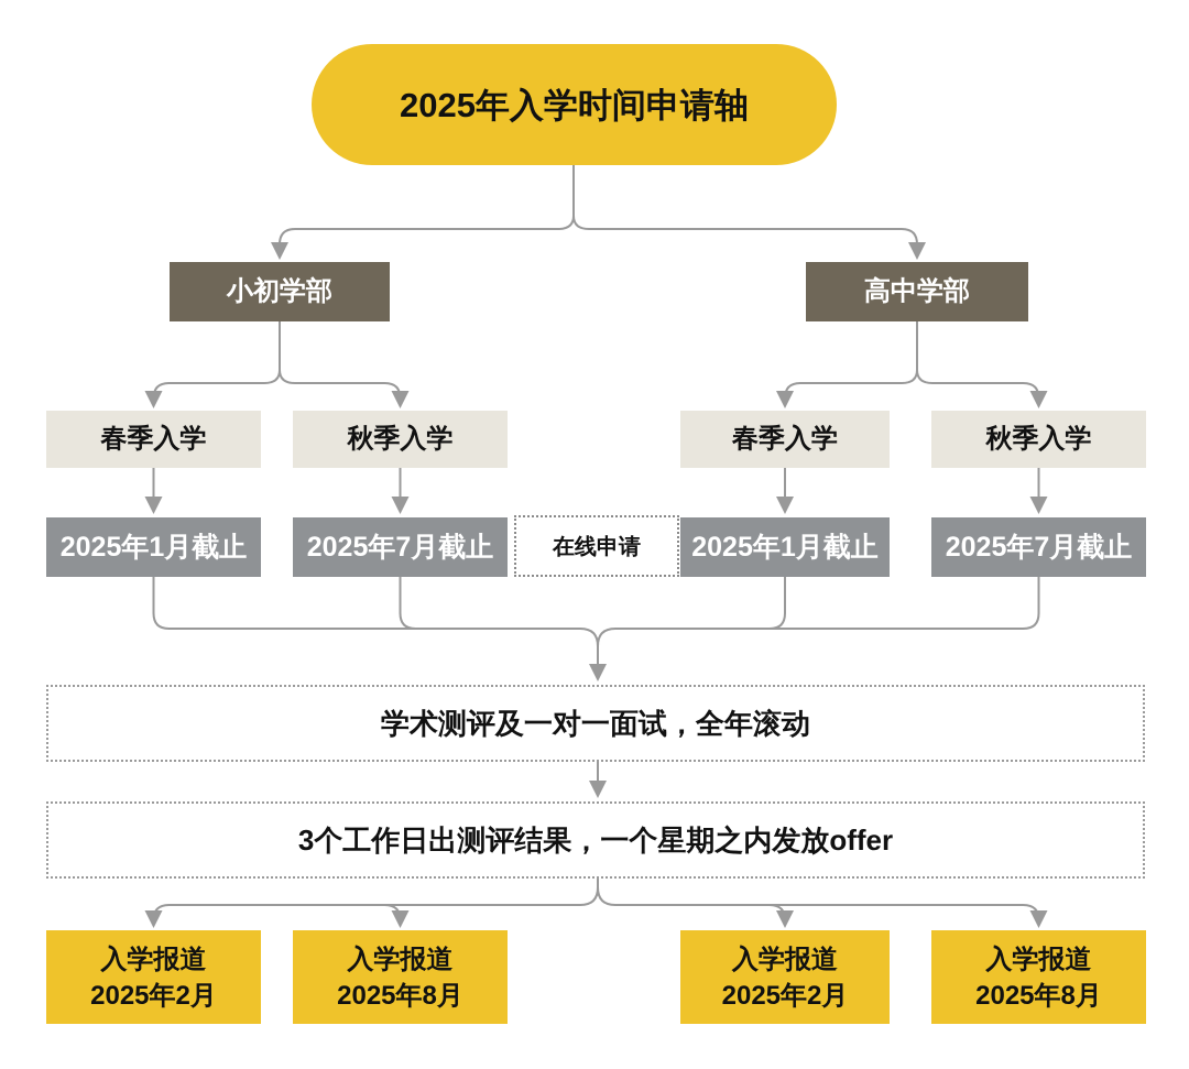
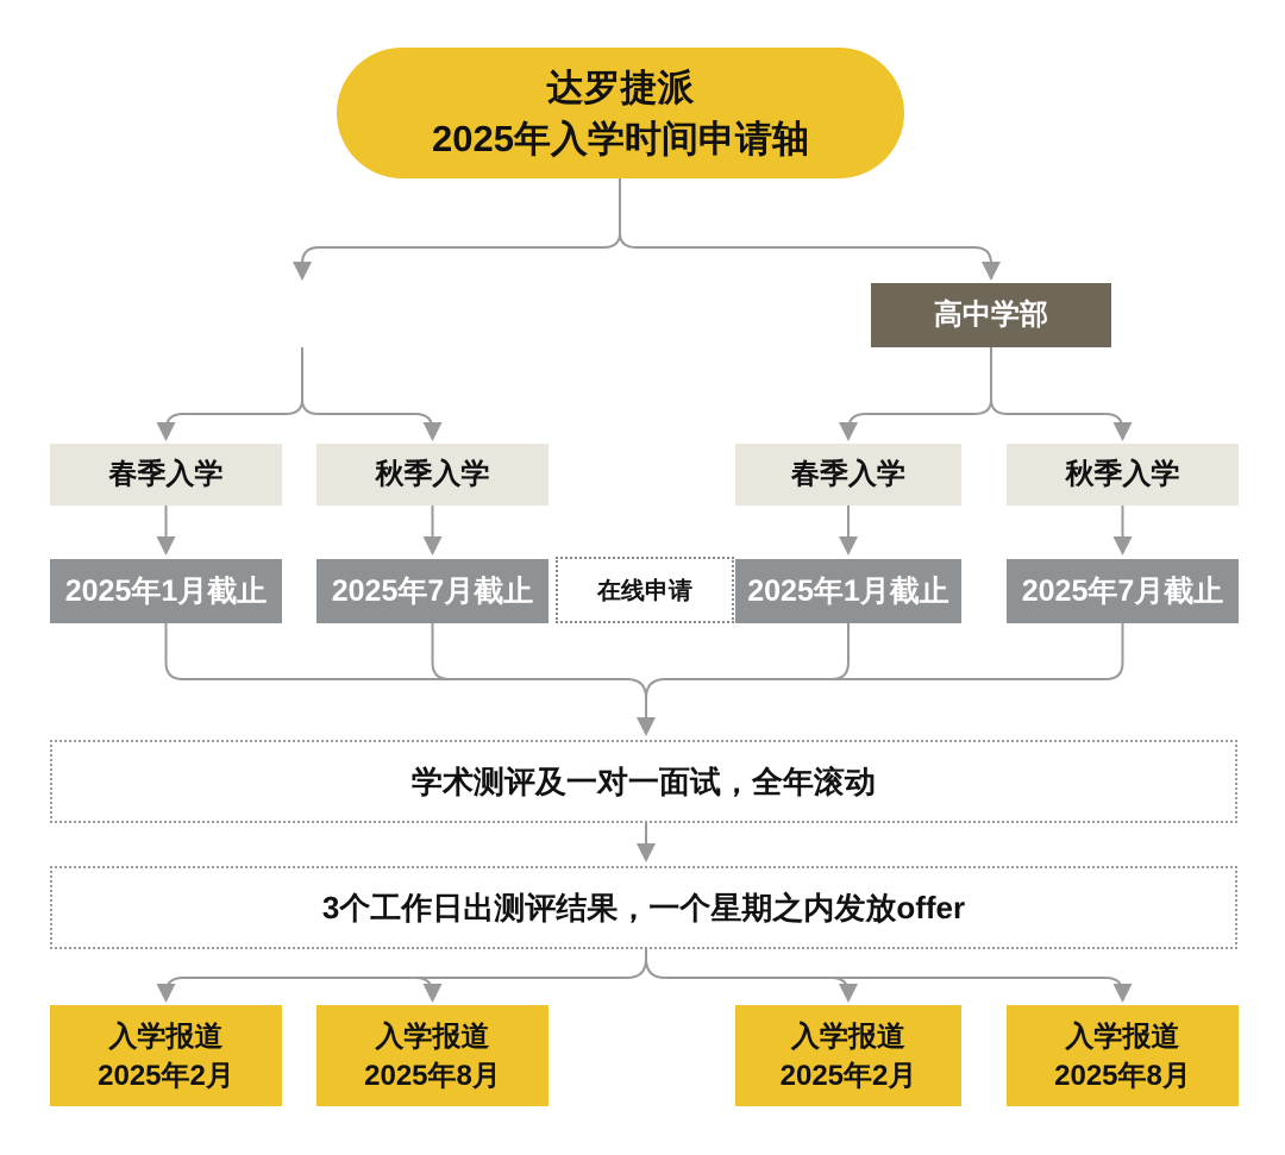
+ 达罗捷派
  2025年入学时间申请轴
- 小初学部
  高中学部
  春季入学
  秋季入学
  春季入学
  秋季入学
  2025年1月截止
  2025年7月截止
  2025年1月截止
  2025年7月截止
  在线申请
  学术测评及一对一面试，全年滚动
  3个工作日出测评结果，一个星期之内发放offer
  入学报道
  2025年2月
  入学报道
  2025年8月
  入学报道
  2025年2月
  入学报道
  2025年8月
